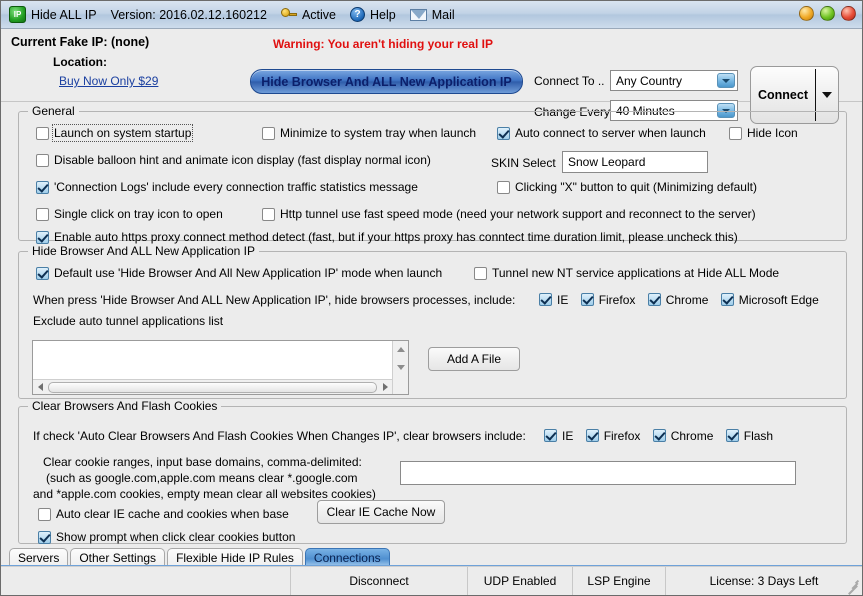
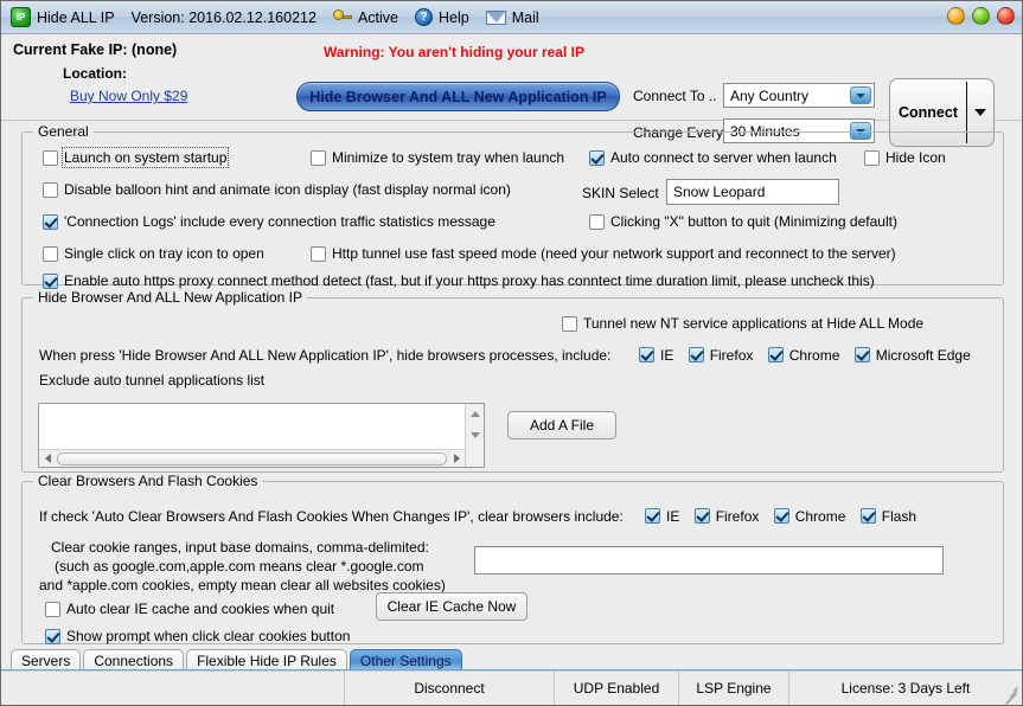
  IP
  Hide ALL IP
  Version: 2016.02.12.160212
  Active
  ?
  Help
  Mail
  Current Fake IP: (none)
  Location:
  Buy Now Only $29
  Warning: You aren't hiding your real IP
  Connect To ..
  Change Every
  Any Country
- 40 Minutes
+ 30 Minutes
  Connect
  Hide Browser And ALL New Application IP
  General
  Launch on system startup
  Minimize to system tray when launch
  Auto connect to server when launch
  Hide Icon
  Disable balloon hint and animate icon display (fast display normal icon)
  'Connection Logs' include every connection traffic statistics message
  Clicking "X" button to quit (Minimizing default)
  Single click on tray icon to open
  Http tunnel use fast speed mode (need your network support and reconnect to the server)
  Enable auto https proxy connect method detect (fast, but if your https proxy has conntect time duration limit, please uncheck this)
  SKIN Select
  Snow Leopard
  Hide Browser And ALL New Application IP
- Default use 'Hide Browser And All New Application IP' mode when launch
  Tunnel new NT service applications at Hide ALL Mode
  When press 'Hide Browser And ALL New Application IP', hide browsers processes, include:
  IE
  Firefox
  Chrome
  Microsoft Edge
  Exclude auto tunnel applications list
  Add A File
  Clear Browsers And Flash Cookies
  If check 'Auto Clear Browsers And Flash Cookies When Changes IP', clear browsers include:
  IE
  Firefox
  Chrome
  Flash
  Clear cookie ranges, input base domains, comma-delimited:
  (such as google.com,apple.com means clear *.google.com
  and *apple.com cookies, empty mean clear all websites cookies)
- Auto clear IE cache and cookies when base
+ Auto clear IE cache and cookies when quit
  Show prompt when click clear cookies button
  Clear IE Cache Now
  Servers
- Other Settings
+ Connections
  Flexible Hide IP Rules
- Connections
+ Other Settings
  Disconnect
  UDP Enabled
  LSP Engine
  License: 3 Days Left
